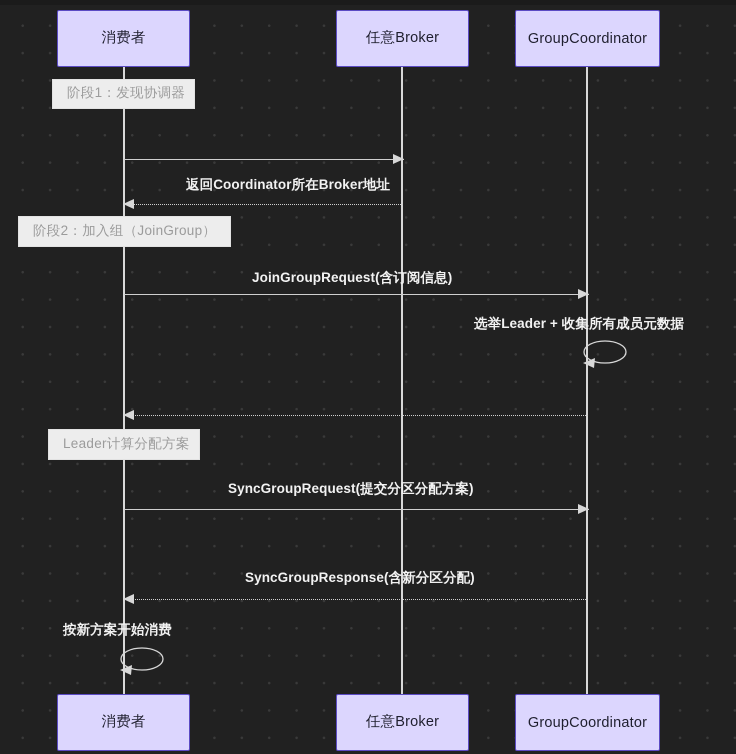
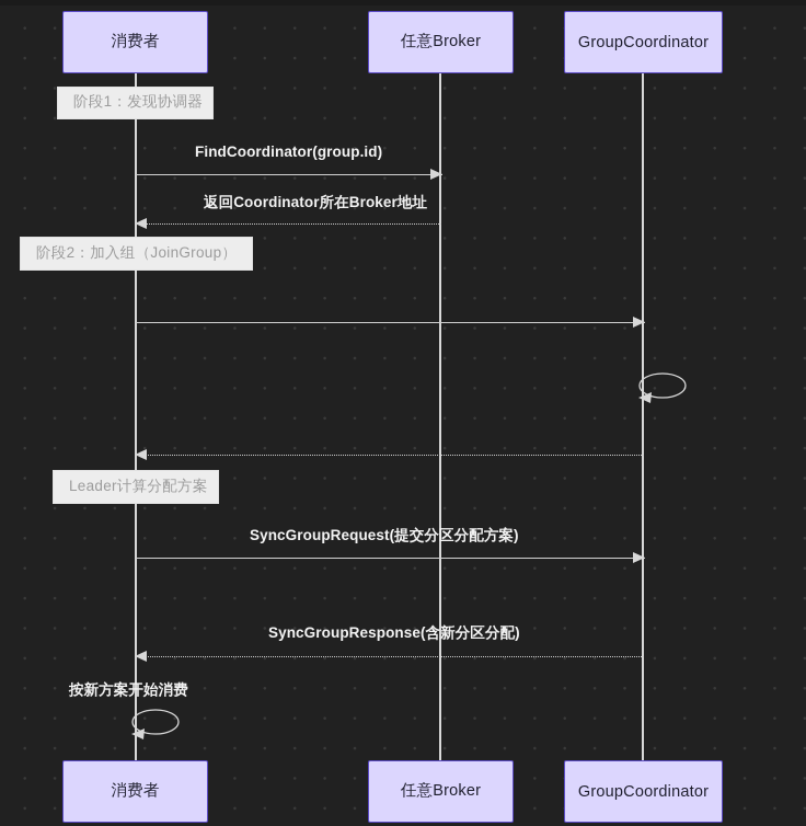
  消费者
  任意Broker
  GroupCoordinator
  阶段1：发现协调器
+ FindCoordinator(group.id)
  返回Coordinator所在Broker地址
  阶段2：加入组（JoinGroup）
- JoinGroupRequest(含订阅信息)
- 选举Leader + 收集所有成员元数据
  Leader计算分配方案
  SyncGroupRequest(提交分区分配方案)
  SyncGroupResponse(含新分区分配)
  按新方案开始消费
  消费者
  任意Broker
  GroupCoordinator
